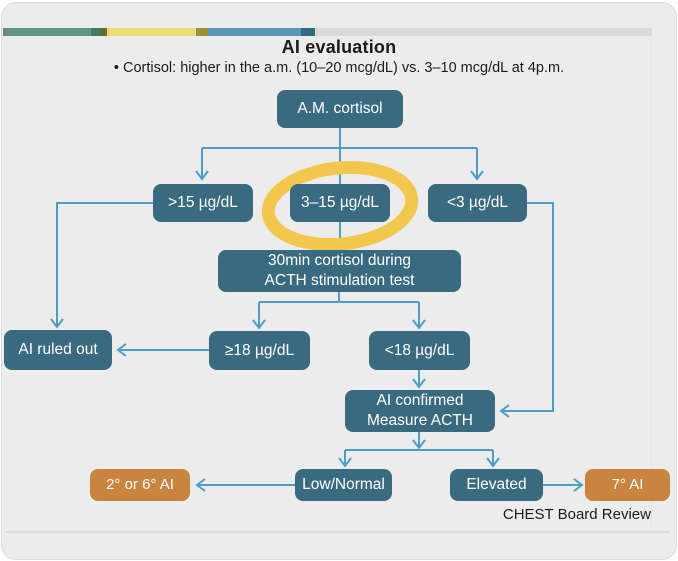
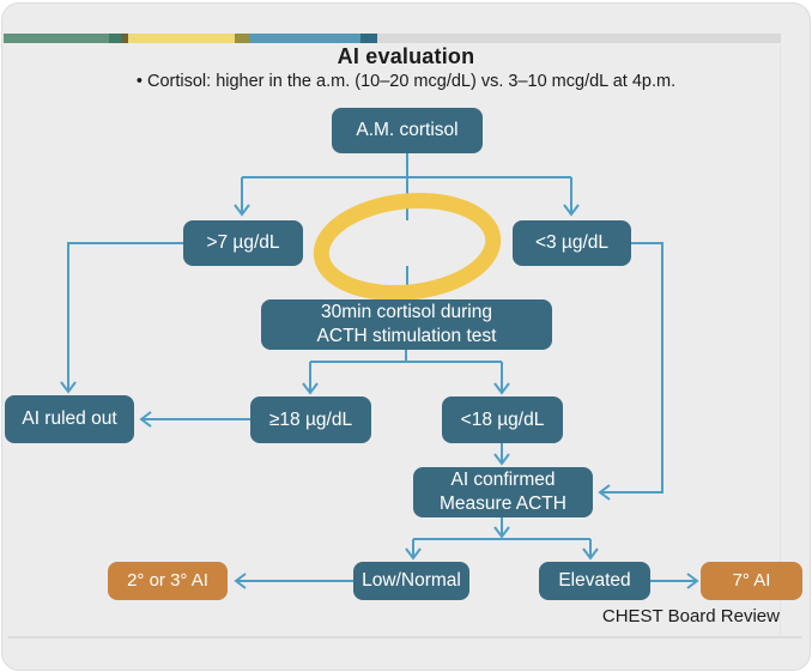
  AI evaluation
  Cortisol: higher in the a.m. (10–20 mcg/dL) vs. 3–10 mcg/dL at 4p.m.
  A.M. cortisol
- >15 µg/dL
+ >7 µg/dL
- 3–15 µg/dL
  <3 µg/dL
  30min cortisol during
  ACTH stimulation test
  AI ruled out
  ≥18 µg/dL
  <18 µg/dL
  AI confirmed
  Measure ACTH
  Low/Normal
  Elevated
- 2° or 6° AI
+ 2° or 3° AI
  7° AI
  CHEST Board Review
